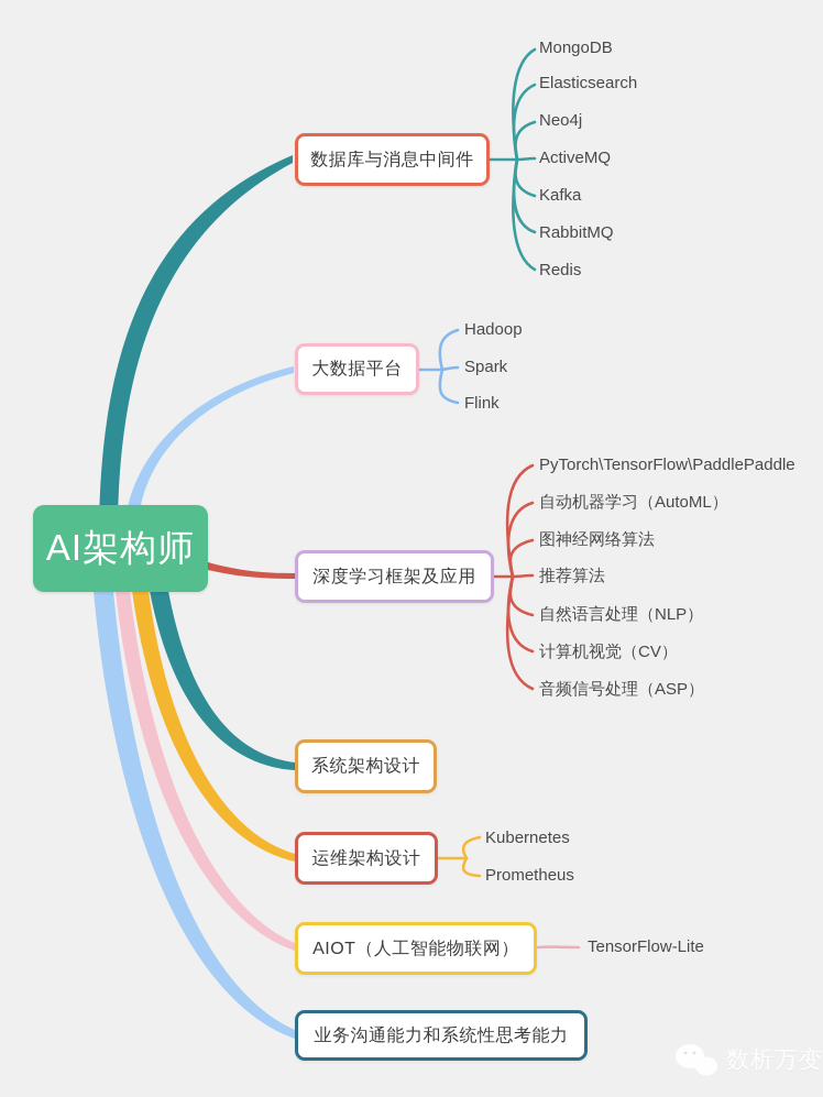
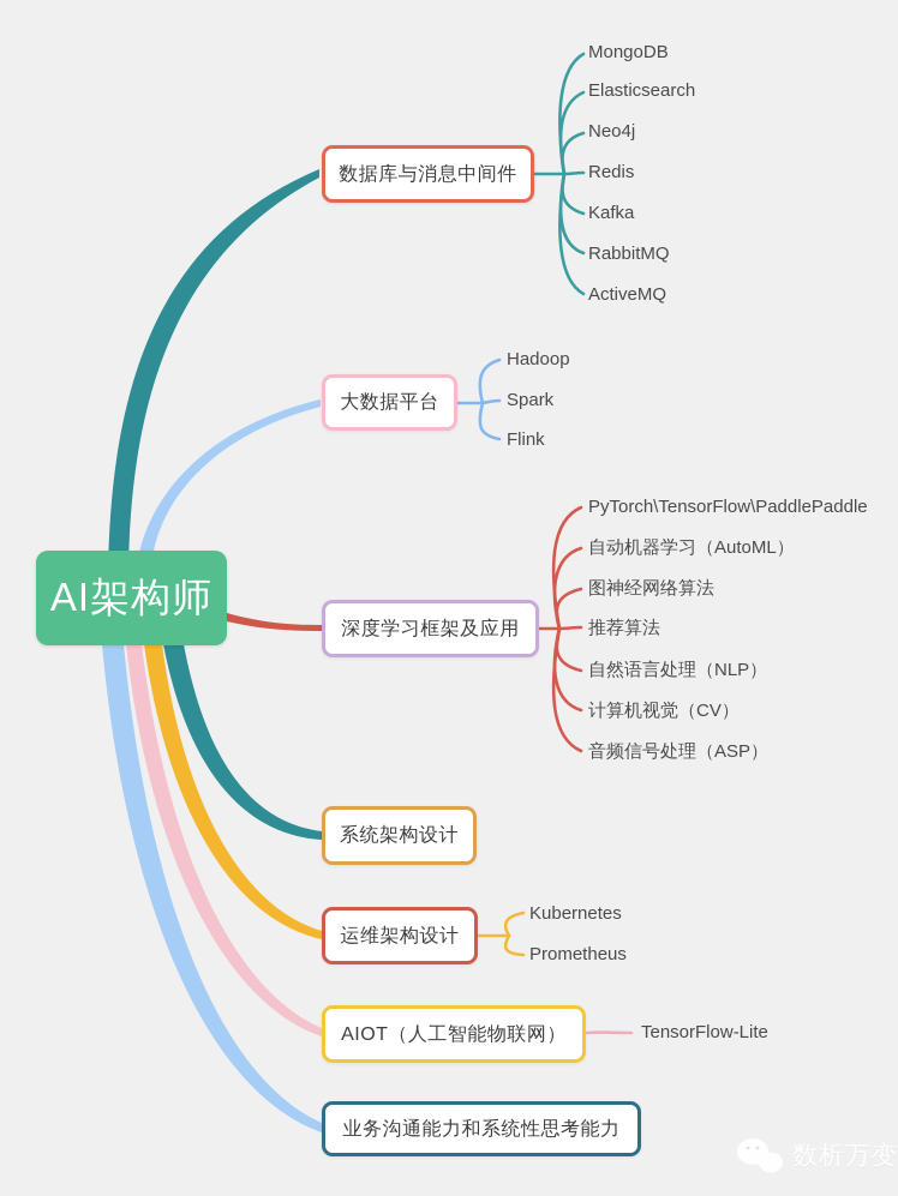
  AI架构师
  数据库与消息中间件
  大数据平台
  深度学习框架及应用
  系统架构设计
  运维架构设计
  AIOT（人工智能物联网）
  业务沟通能力和系统性思考能力
  MongoDB
  Elasticsearch
  Neo4j
- ActiveMQ
+ Redis
  Kafka
  RabbitMQ
- Redis
+ ActiveMQ
  Hadoop
  Spark
  Flink
  PyTorch\TensorFlow\PaddlePaddle
  自动机器学习（AutoML）
  图神经网络算法
  推荐算法
  自然语言处理（NLP）
  计算机视觉（CV）
  音频信号处理（ASP）
  Kubernetes
  Prometheus
  TensorFlow-Lite
  数析万变
